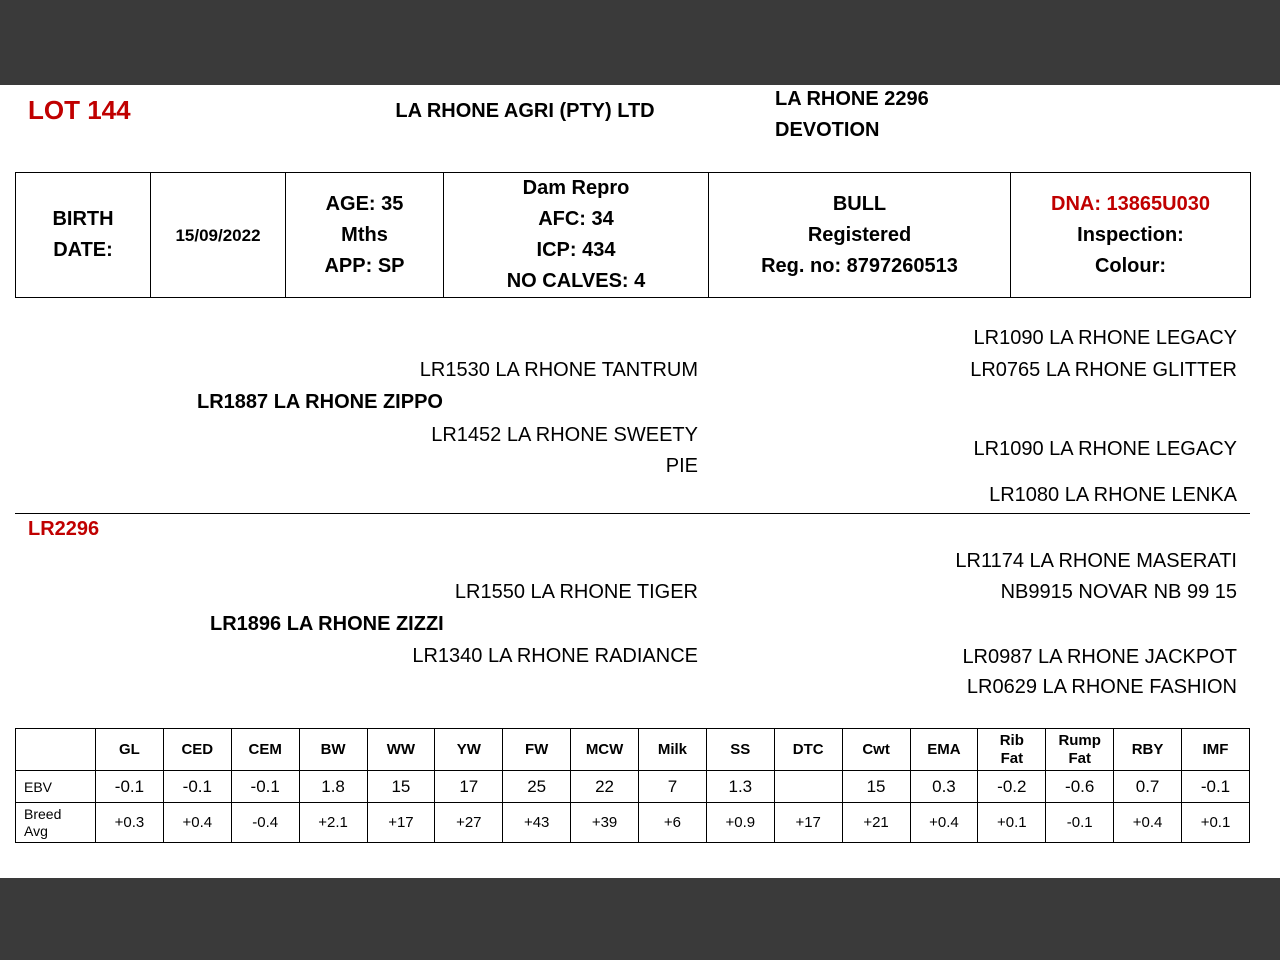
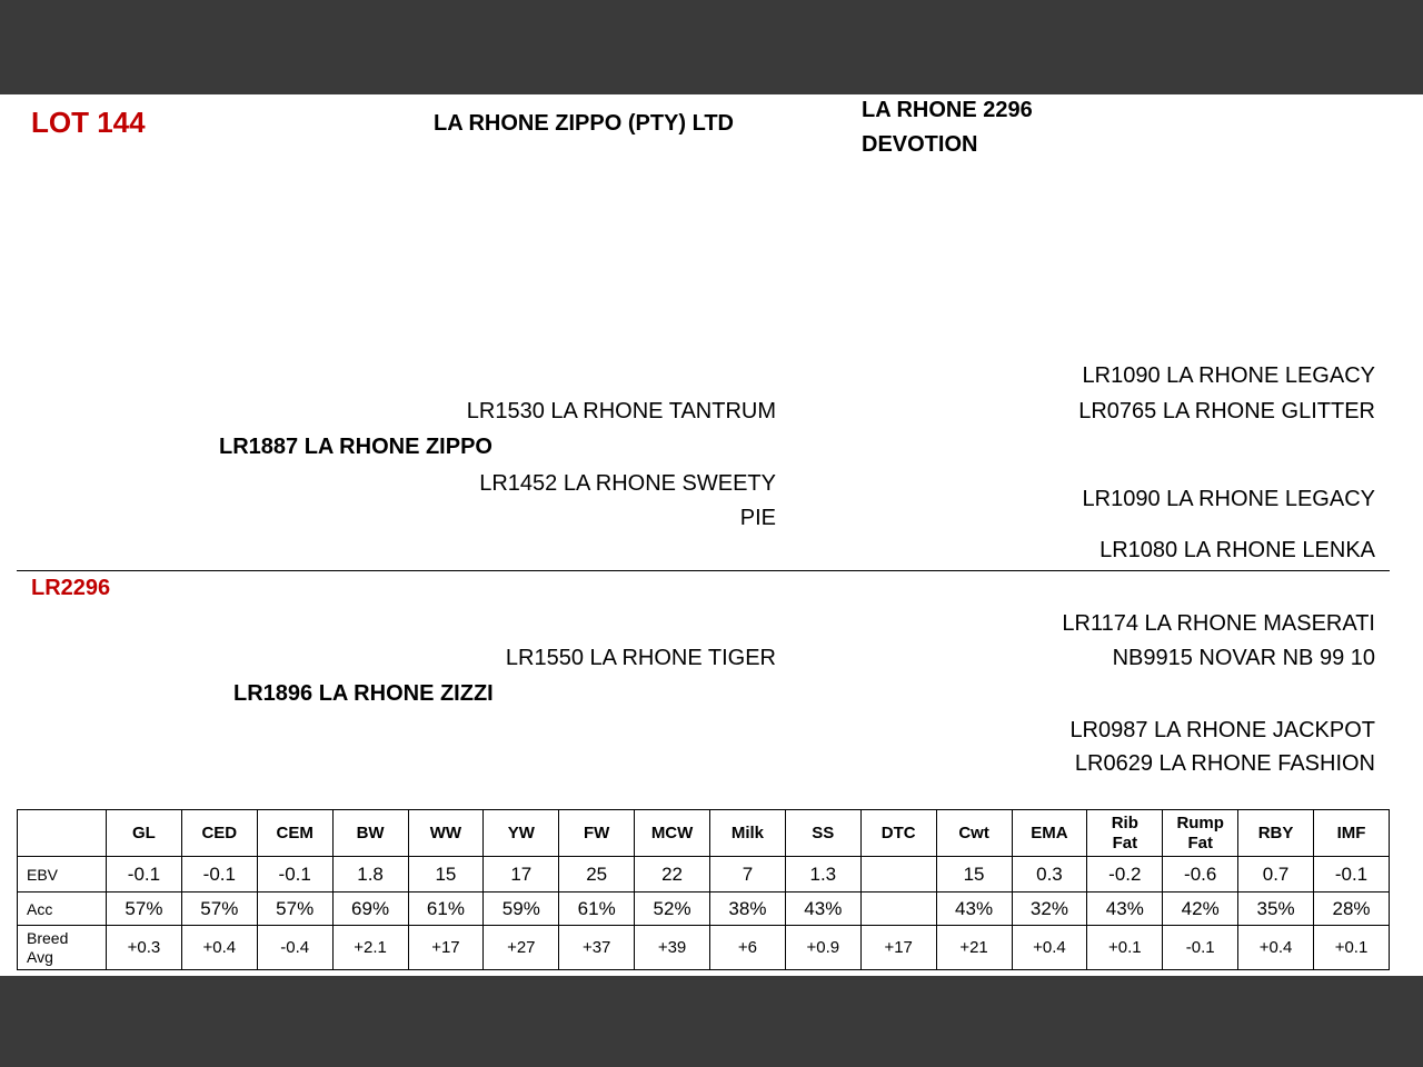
  LOT 144
- LA RHONE AGRI (PTY) LTD
+ LA RHONE ZIPPO (PTY) LTD
  LA RHONE 2296
  DEVOTION
- BIRTH DATE:	15/09/2022	AGE: 35 Mths APP: SP	Dam Repro AFC: 34 ICP: 434 NO CALVES: 4	BULL Registered Reg. no: 8797260513	DNA: 13865U030 Inspection: Colour:
  LR1090 LA RHONE LEGACY
  LR1530 LA RHONE TANTRUM
  LR0765 LA RHONE GLITTER
  LR1887 LA RHONE ZIPPO
  LR1452 LA RHONE SWEETY PIE
  LR1090 LA RHONE LEGACY
  LR1080 LA RHONE LENKA
  LR2296
  LR1174 LA RHONE MASERATI
  LR1550 LA RHONE TIGER
- NB9915 NOVAR NB 99 15
+ NB9915 NOVAR NB 99 10
  LR1896 LA RHONE ZIZZI
- LR1340 LA RHONE RADIANCE
  LR0987 LA RHONE JACKPOT
  LR0629 LA RHONE FASHION
  	GL	CED	CEM	BW	WW	YW	FW	MCW	Milk	SS	DTC	Cwt	EMA	Rib Fat	Rump Fat	RBY	IMF
  EBV	-0.1	-0.1	-0.1	1.8	15	17	25	22	7	1.3		15	0.3	-0.2	-0.6	0.7	-0.1
+ Acc	57%	57%	57%	69%	61%	59%	61%	52%	38%	43%		43%	32%	43%	42%	35%	28%
- Breed Avg	+0.3	+0.4	-0.4	+2.1	+17	+27	+43	+39	+6	+0.9	+17	+21	+0.4	+0.1	-0.1	+0.4	+0.1
+ Breed Avg	+0.3	+0.4	-0.4	+2.1	+17	+27	+37	+39	+6	+0.9	+17	+21	+0.4	+0.1	-0.1	+0.4	+0.1
